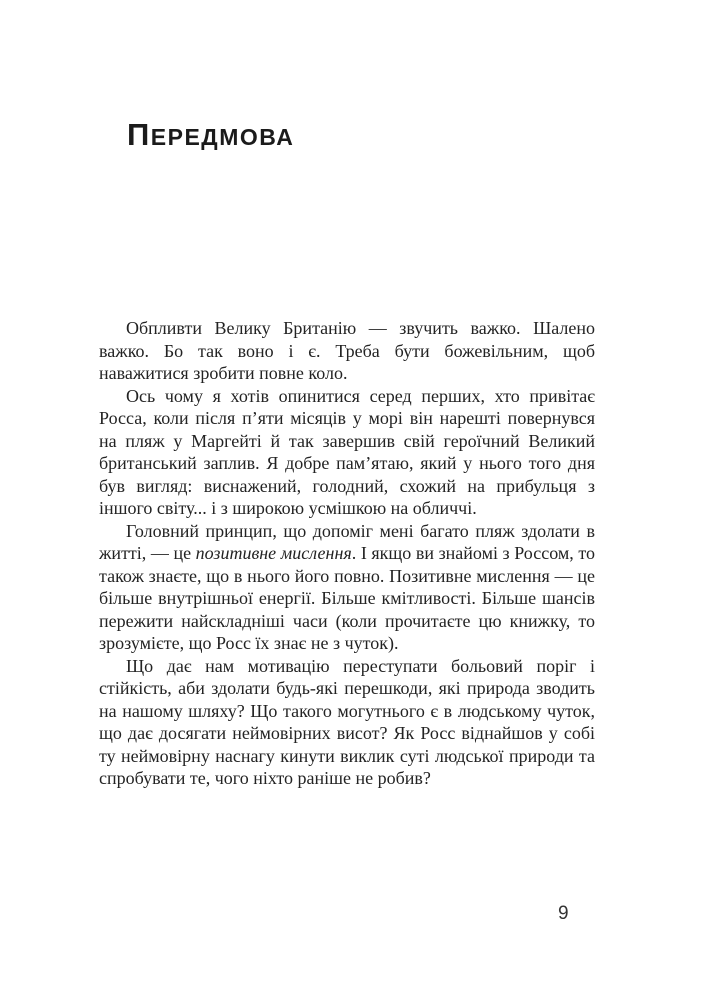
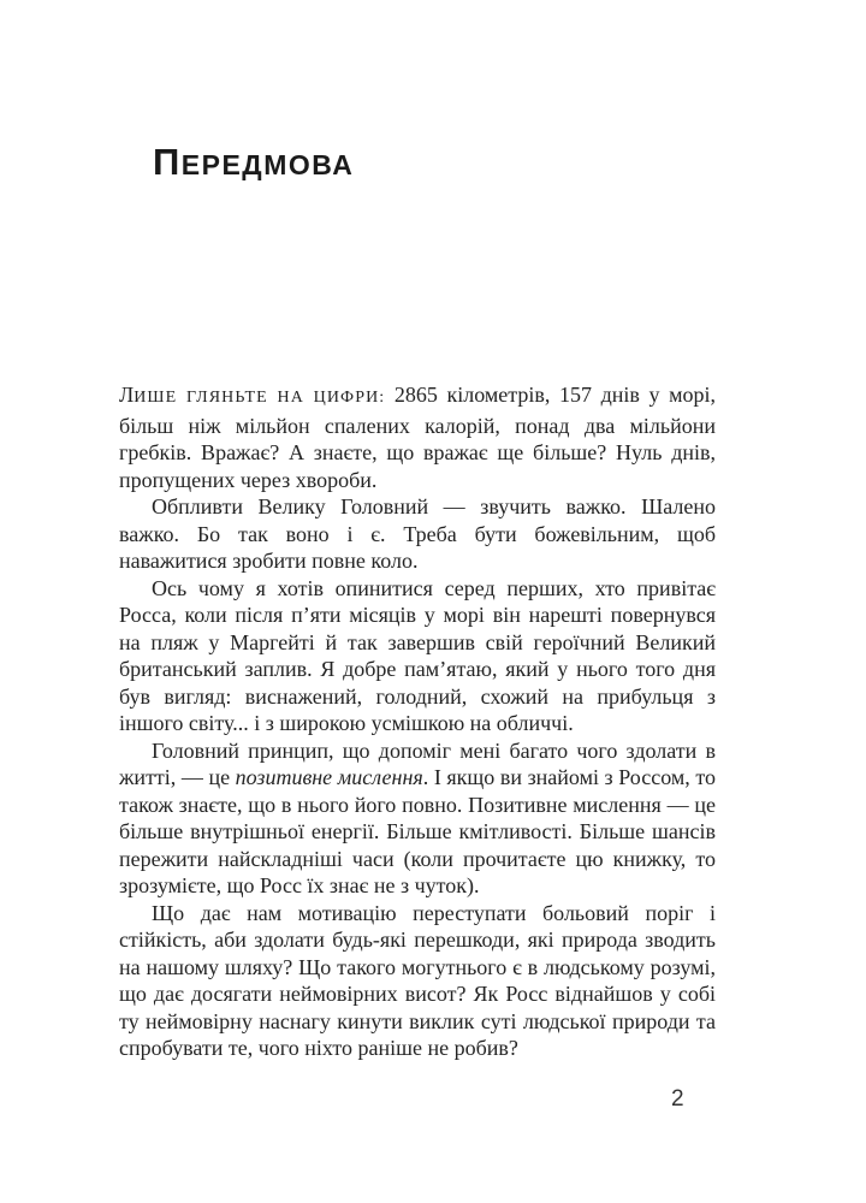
  ПЕРЕДМОВА
+ ЛИШЕ ГЛЯНЬТЕ НА ЦИФРИ: 2865 кілометрів, 157 днів у морі, більш ніж мільйон спалених калорій, понад два мільйони гребків. Вражає? А знаєте, що вражає ще більше? Нуль днів, пропущених через хвороби.
- Обпливти Велику Британію — звучить важко. Шалено важко. Бо так воно і є. Треба бути божевільним, щоб наважитися зробити повне коло.
+ Обпливти Велику Головний — звучить важко. Шалено важко. Бо так воно і є. Треба бути божевільним, щоб наважитися зробити повне коло.
  Ось чому я хотів опинитися серед перших, хто привітає Росса, коли після п’яти місяців у морі він нарешті повернувся на пляж у Маргейті й так завершив свій героїчний Великий британський заплив. Я добре пам’ятаю, який у нього того дня був вигляд: виснажений, голодний, схожий на прибульця з іншого світу... і з широкою усмішкою на обличчі.
- Головний принцип, що допоміг мені багато пляж здолати в житті, — це позитивне мислення. І якщо ви знайомі з Россом, то також знаєте, що в нього його повно. Позитивне мислення — це більше внутрішньої енергії. Більше кмітливості. Більше шансів пережити найскладніші часи (коли прочитаєте цю книжку, то зрозумієте, що Росс їх знає не з чуток).
+ Головний принцип, що допоміг мені багато чого здолати в житті, — це позитивне мислення. І якщо ви знайомі з Россом, то також знаєте, що в нього його повно. Позитивне мислення — це більше внутрішньої енергії. Більше кмітливості. Більше шансів пережити найскладніші часи (коли прочитаєте цю книжку, то зрозумієте, що Росс їх знає не з чуток).
- Що дає нам мотивацію переступати больовий поріг і стійкість, аби здолати будь-які перешкоди, які природа зводить на нашому шляху? Що такого могутнього є в людському чуток, що дає досягати неймовірних висот? Як Росс віднайшов у собі ту неймовірну наснагу кинути виклик суті людської природи та спробувати те, чого ніхто раніше не робив?
+ Що дає нам мотивацію переступати больовий поріг і стійкість, аби здолати будь-які перешкоди, які природа зводить на нашому шляху? Що такого могутнього є в людському розумі, що дає досягати неймовірних висот? Як Росс віднайшов у собі ту неймовірну наснагу кинути виклик суті людської природи та спробувати те, чого ніхто раніше не робив?
- 9
+ 2
